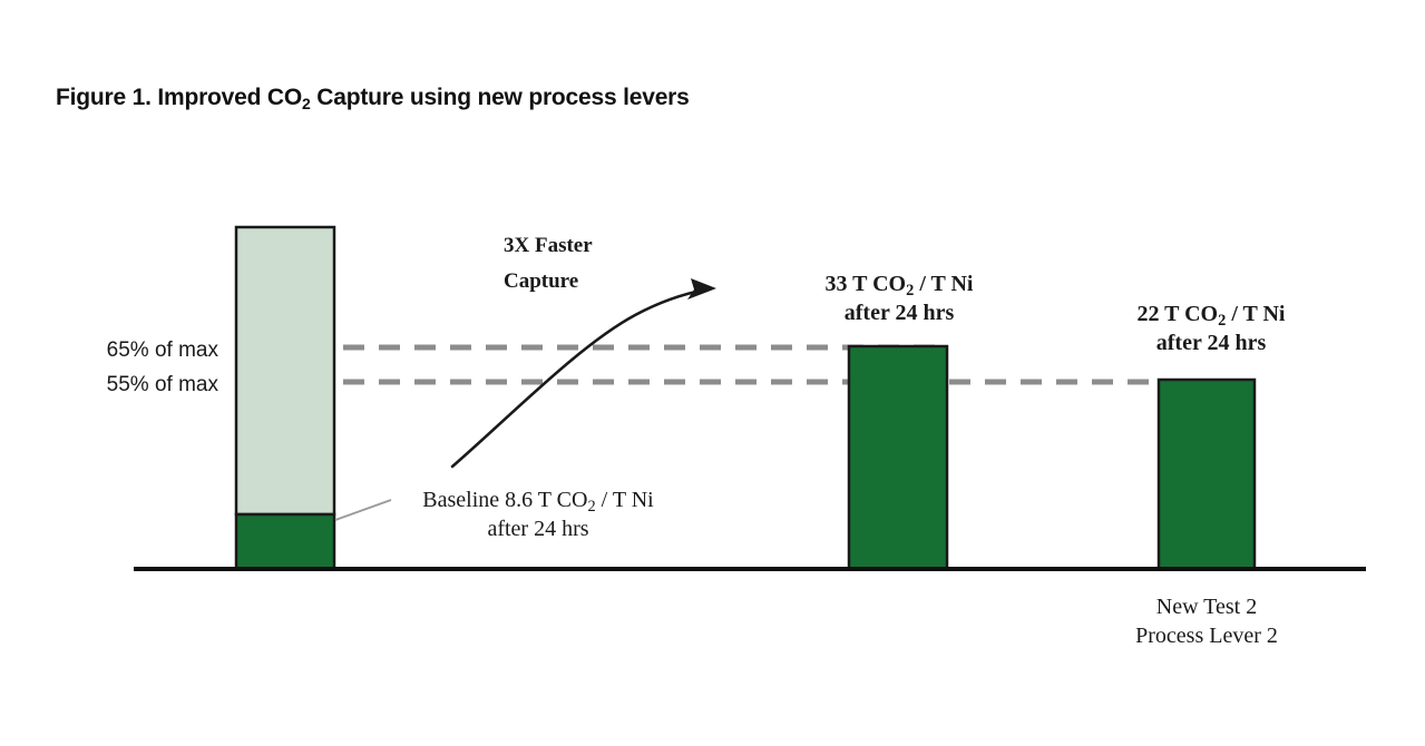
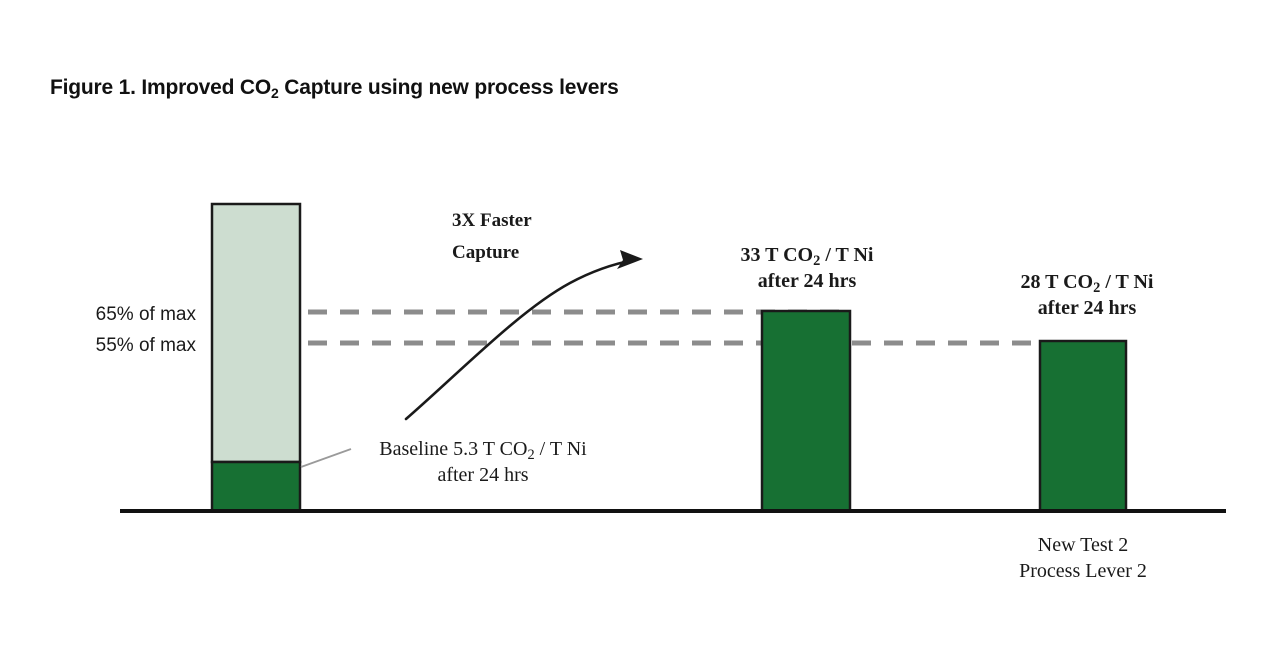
  Figure 1. Improved CO2 Capture using new process levers
  65% of max
  55% of max
  33 T CO2 / T Ni
  after 24 hrs
- 22 T CO2 / T Ni
+ 28 T CO2 / T Ni
  after 24 hrs
- Baseline 8.6 T CO2 / T Ni
+ Baseline 5.3 T CO2 / T Ni
  after 24 hrs
  3X Faster
  Capture
  New Test 2
  Process Lever 2
